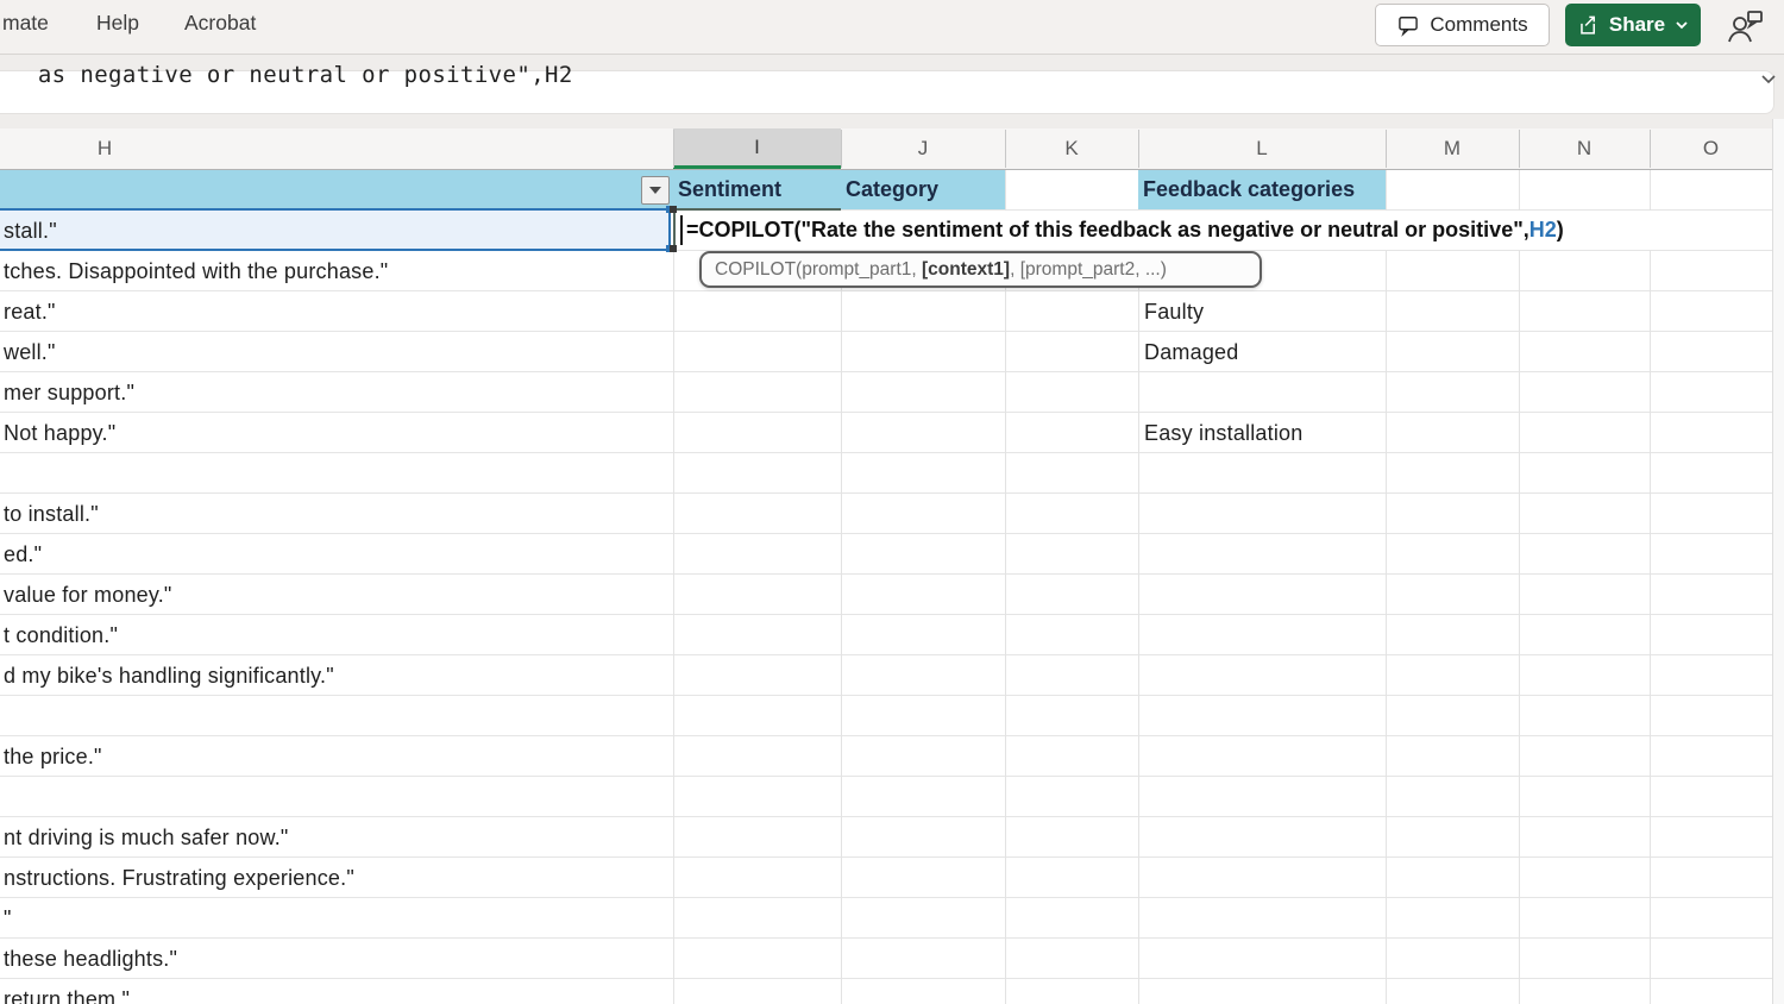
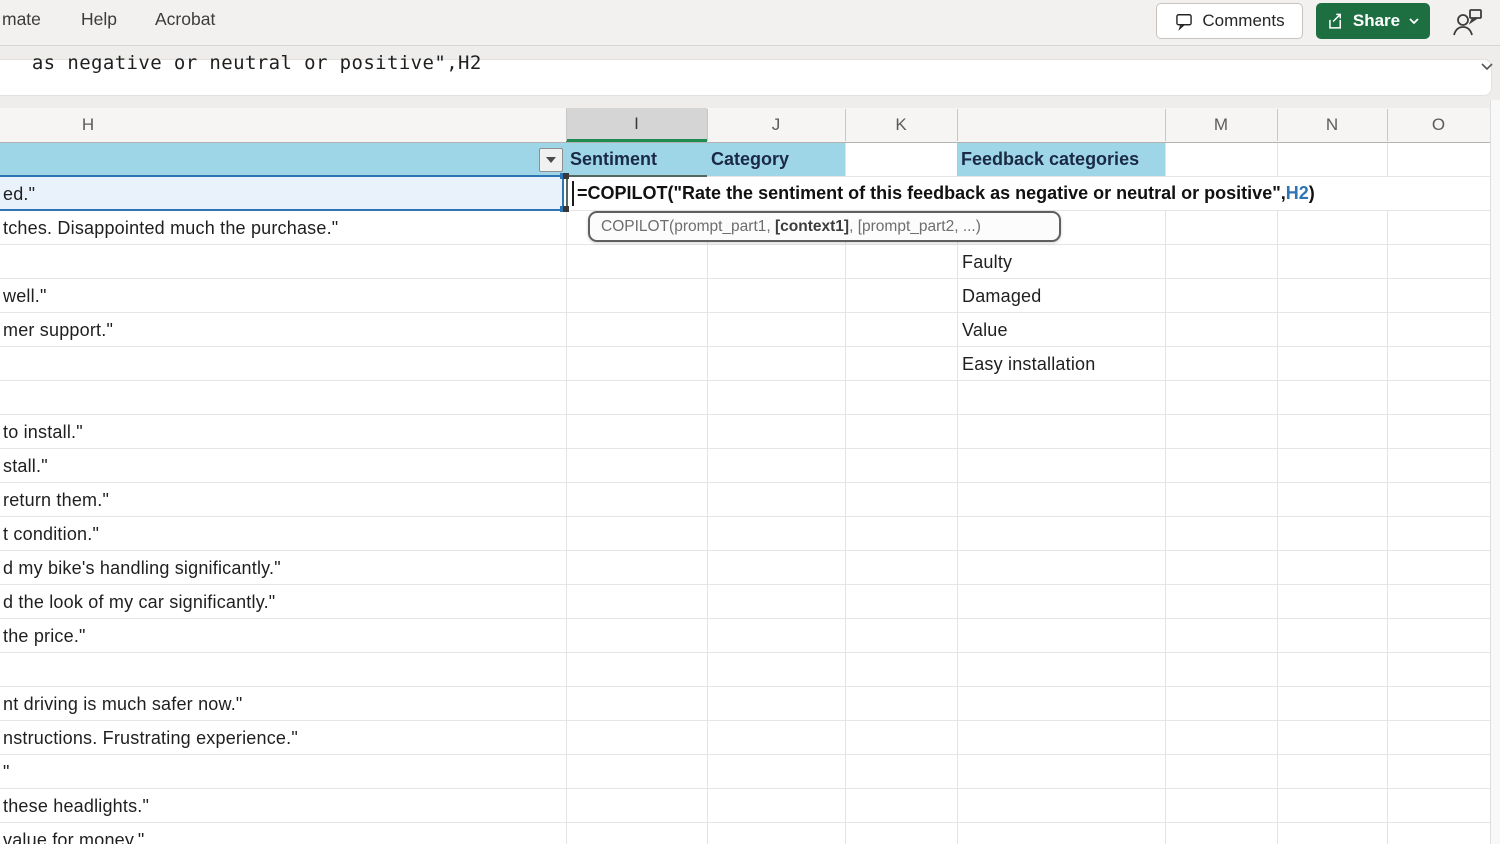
  mate
  Help
  Acrobat
  Comments
  Share
  as negative or neutral or positive",H2
  H
  I
  J
  K
- L
  M
  N
  O
  Sentiment
  Category
  Feedback categories
- stall."
+ ed."
- tches. Disappointed with the purchase."
+ tches. Disappointed much the purchase."
- reat."
  well."
  mer support."
- Not happy."
  to install."
- ed."
+ stall."
- value for money."
+ return them."
  t condition."
  d my bike's handling significantly."
+ d the look of my car significantly."
  the price."
  nt driving is much safer now."
  nstructions. Frustrating experience."
  "
  these headlights."
- return them."
+ value for money."
  Faulty
  Damaged
+ Value
  Easy installation
  =COPILOT("Rate the sentiment of this feedback as negative or neutral or positive",H2)
  COPILOT(prompt_part1,
  [context1]
  , [prompt_part2, ...)
